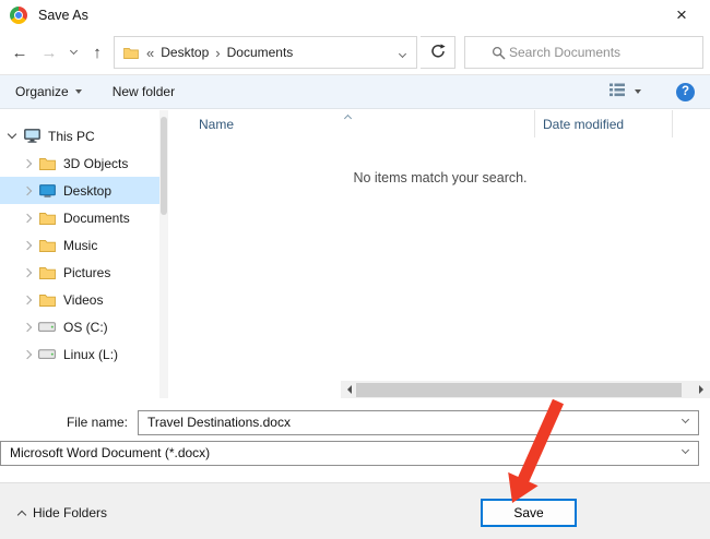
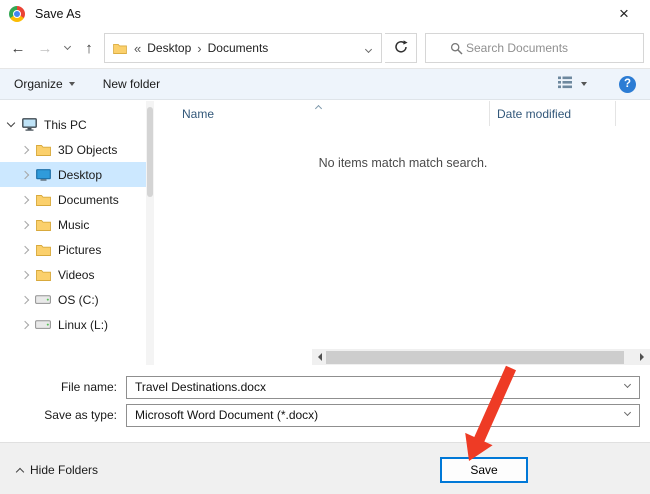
  Save As
  ×
  ←
  →
  ↑
  «
  Desktop
  ›
  Documents
  Search Documents
  Organize
  New folder
  ?
  This PC
  3D Objects
  Desktop
  Documents
  Music
  Pictures
  Videos
  OS (C:)
  Linux (L:)
  Name
  Date modified
- No items match your search.
+ No items match match search.
  File name:
  Travel Destinations.docx
+ Save as type:
  Microsoft Word Document (*.docx)
  Hide Folders
  Save
